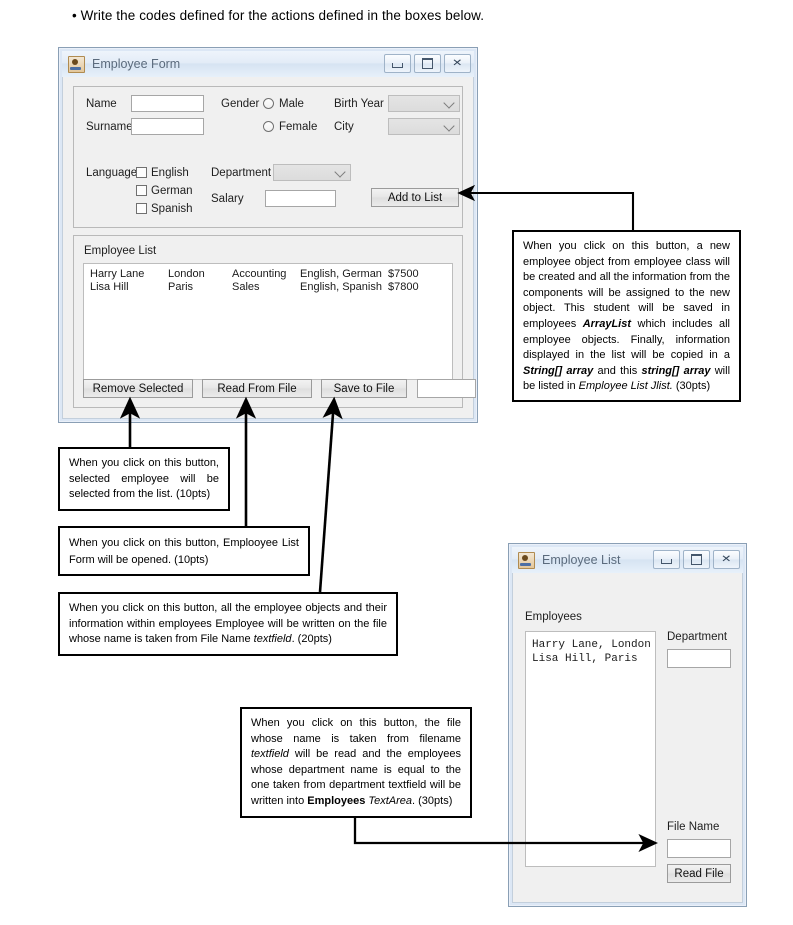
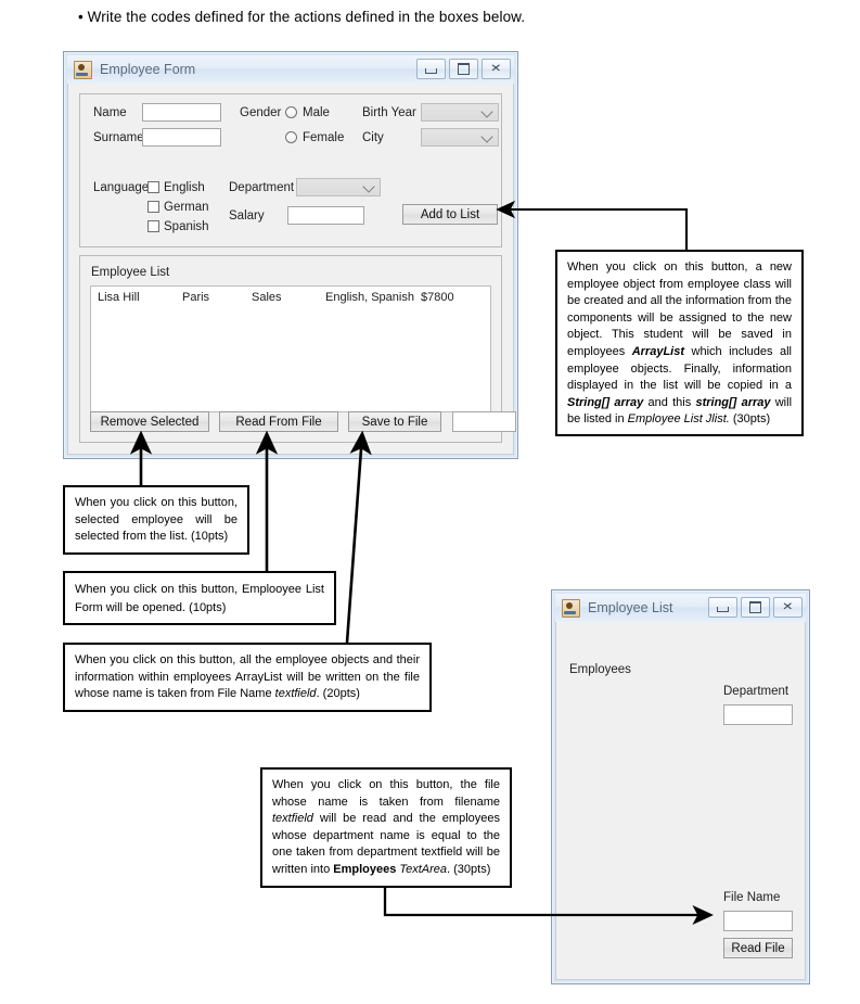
  • Write the codes defined for the actions defined in the boxes below.
  Employee Form
  ✕
  Name
  Surname
  Gender
  Male
  Female
  Birth Year
  City
  Language
  English
  German
  Spanish
  Department
  Salary
  Add to List
  Employee List
- Harry Lane
- London
- Accounting
- English, German
- $7500
  Lisa Hill
  Paris
  Sales
  English, Spanish
  $7800
  Remove Selected
  Read From File
  Save to File
  Employee List
  ✕
  Employees
- Harry Lane, London
- Lisa Hill, Paris
  Department
  File Name
  Read File
  When you click on this button, a new employee object from employee class will be created and all the information from the components will be assigned to the new object. This student will be saved in employees ArrayList which includes all employee objects. Finally, information displayed in the list will be copied in a String[] array and this string[] array will be listed in Employee List Jlist. (30pts)
  When you click on this button, selected employee will be selected from the list. (10pts)
  When you click on this button, Emplooyee List Form will be opened. (10pts)
- When you click on this button, all the employee objects and their information within employees Employee will be written on the file whose name is taken from File Name textfield. (20pts)
+ When you click on this button, all the employee objects and their information within employees ArrayList will be written on the file whose name is taken from File Name textfield. (20pts)
  When you click on this button, the file whose name is taken from filename textfield will be read and the employees whose department name is equal to the one taken from department textfield will be written into Employees TextArea. (30pts)
